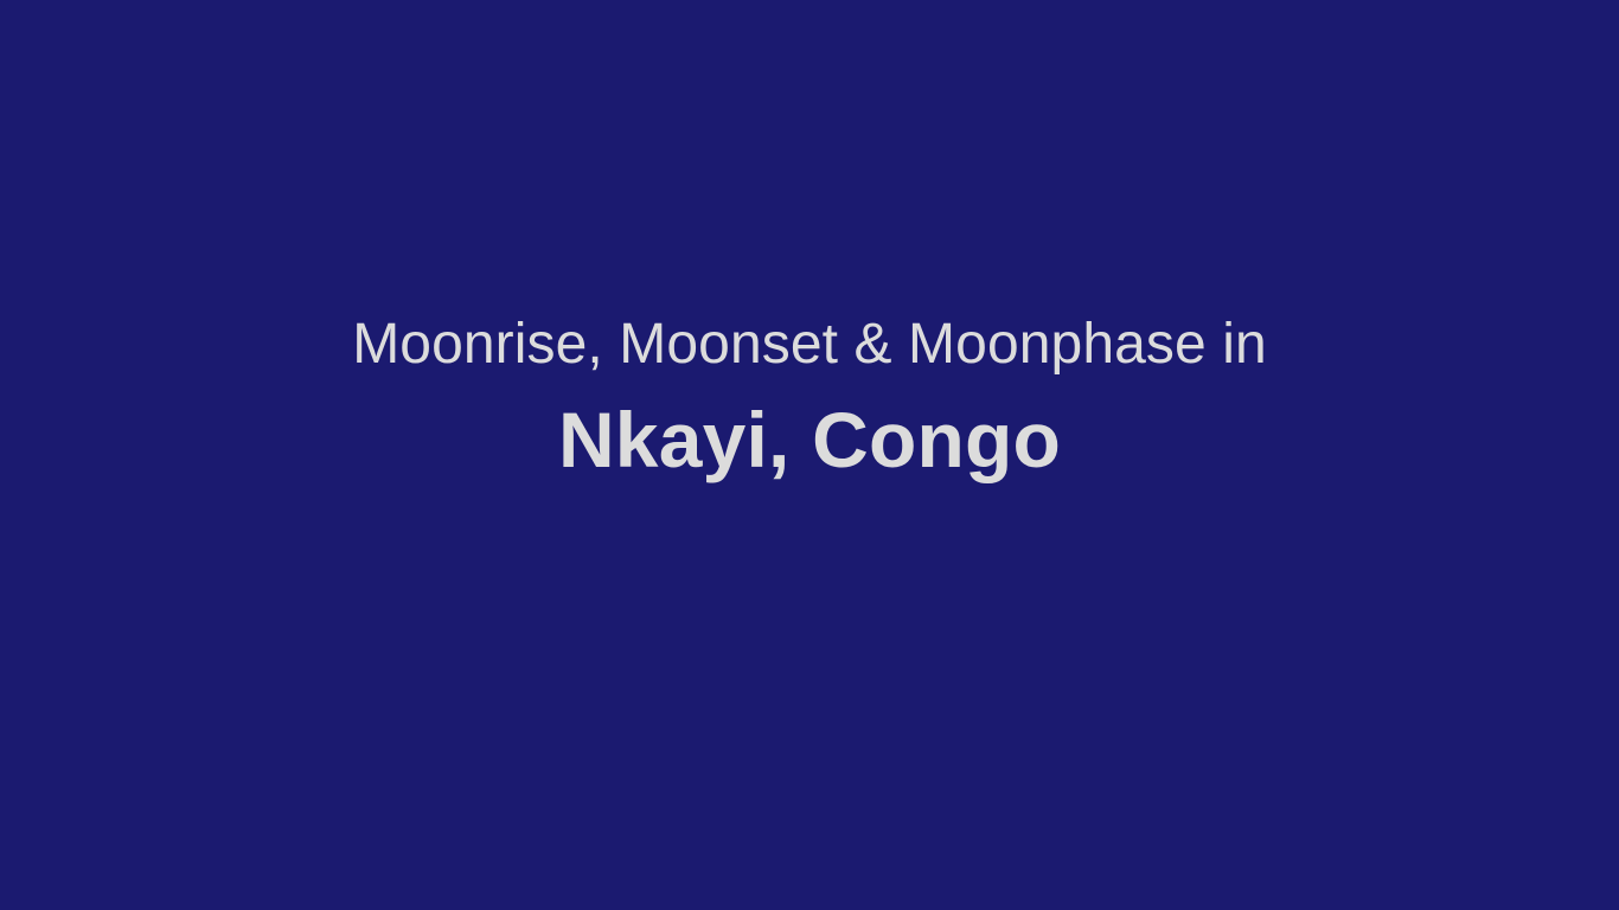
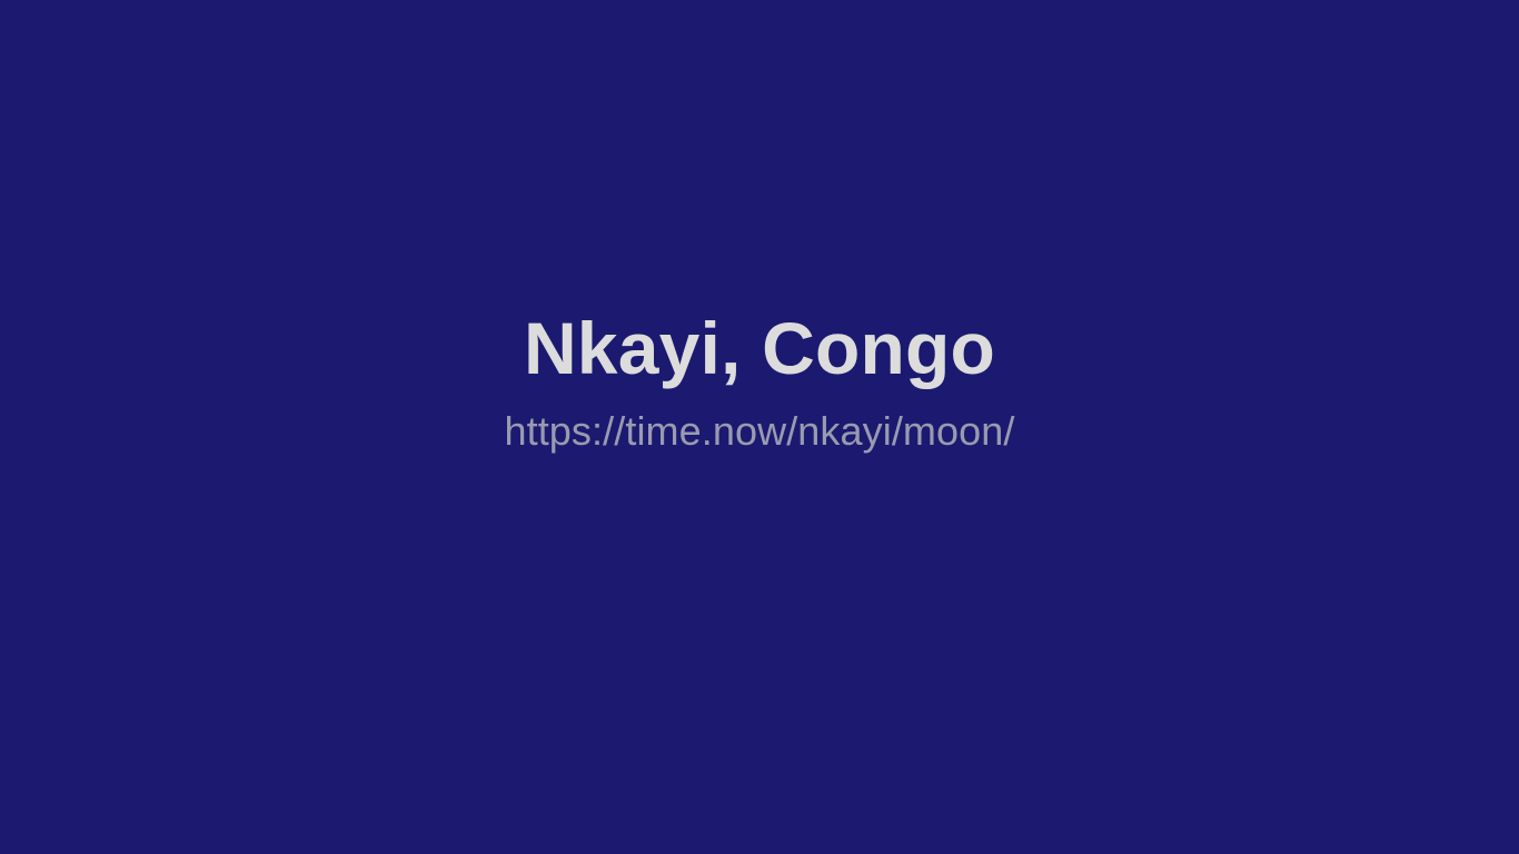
- Moonrise, Moonset & Moonphase in
  Nkayi, Congo
+ https://time.now/nkayi/moon/
